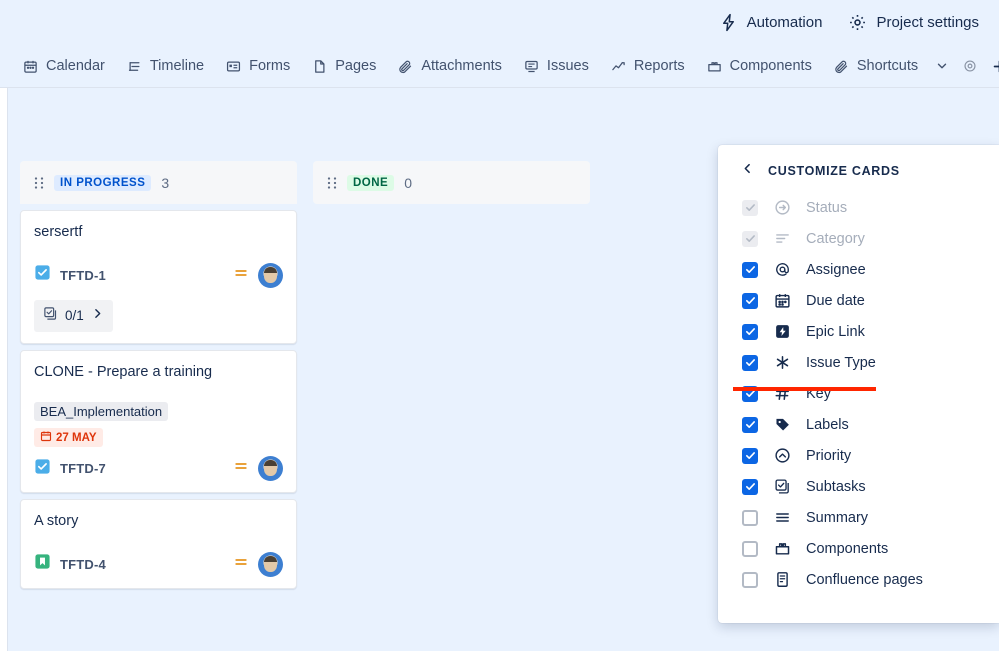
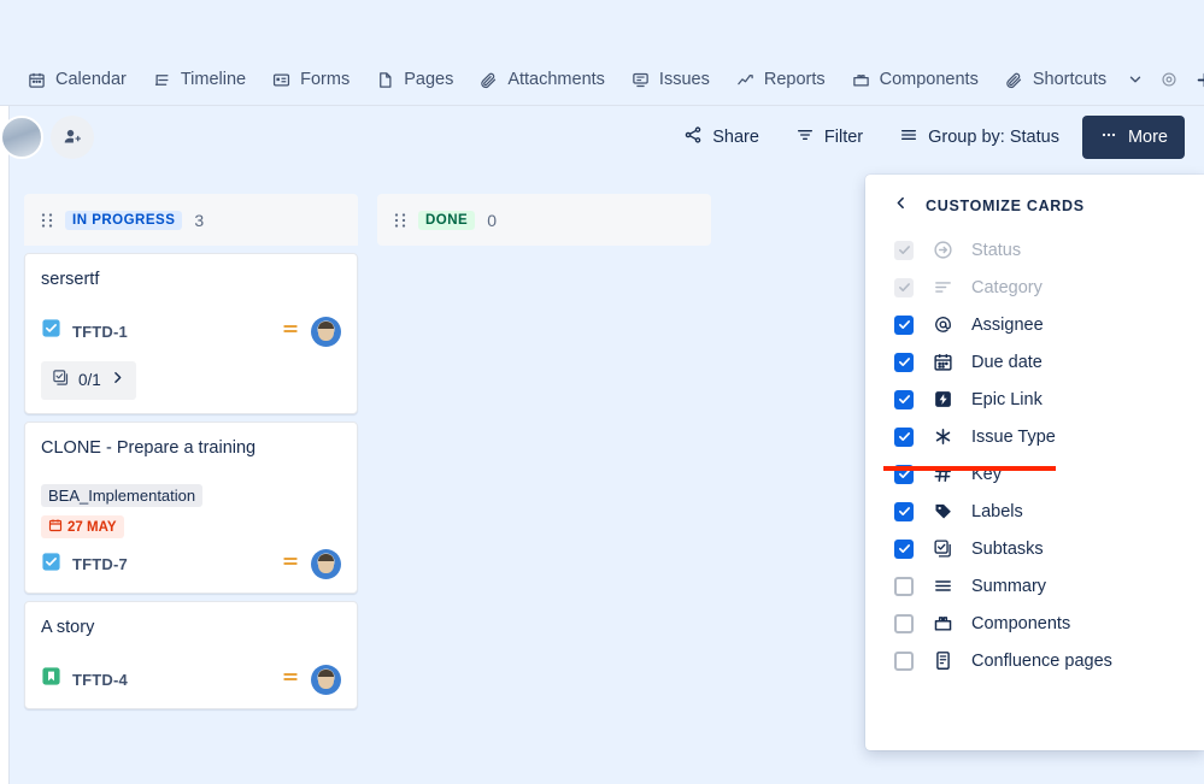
- Automation
- Project settings
  Calendar
  Timeline
  Forms
  Pages
  Attachments
  Issues
  Reports
  Components
  Shortcuts
+ Share
+ Filter
+ Group by: Status
+ More
  IN PROGRESS
  3
  sersertf
  TFTD-1
  0/1
  CLONE - Prepare a training
  BEA_Implementation
  27 MAY
  TFTD-7
  A story
  TFTD-4
  DONE
  0
  CUSTOMIZE CARDS
  Status
  Category
  Assignee
  Due date
  Epic Link
  Issue Type
  Key
  Labels
- Priority
  Subtasks
  Summary
  Components
  Confluence pages
